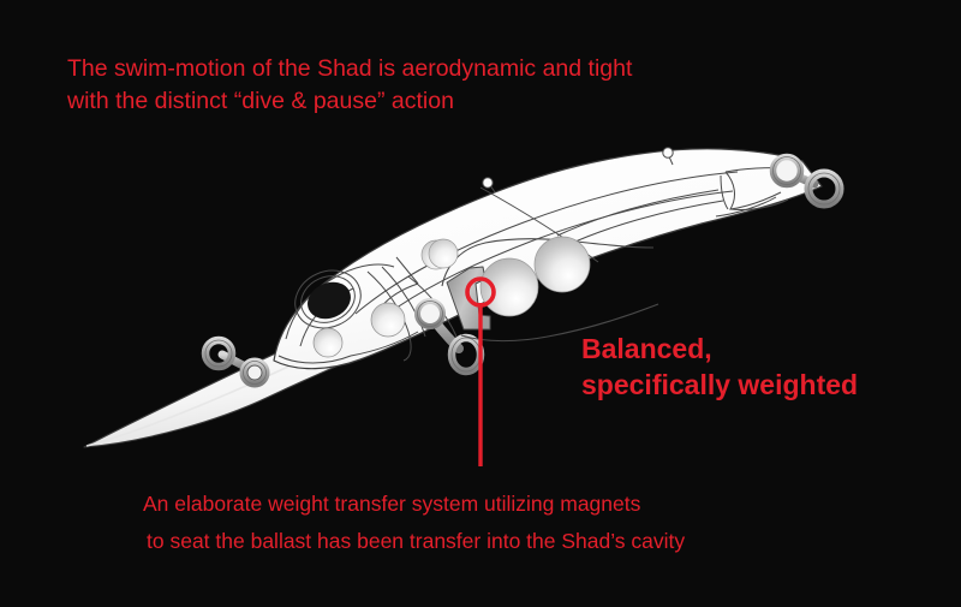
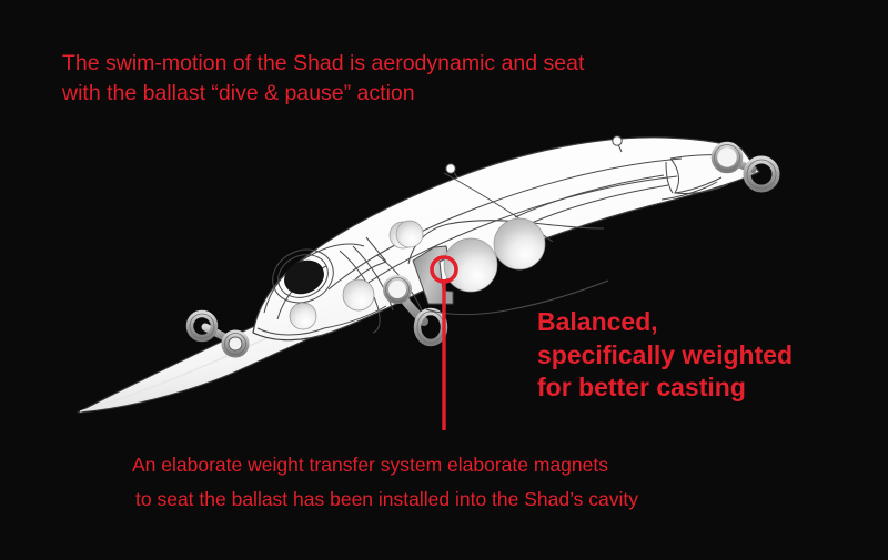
- The swim-motion of the Shad is aerodynamic and tight
+ The swim-motion of the Shad is aerodynamic and seat
- with the distinct “dive & pause” action
+ with the ballast “dive & pause” action
  Balanced,
  specifically weighted
+ for better casting
- An elaborate weight transfer system utilizing magnets
+ An elaborate weight transfer system elaborate magnets
- to seat the ballast has been transfer into the Shad’s cavity
+ to seat the ballast has been installed into the Shad’s cavity
